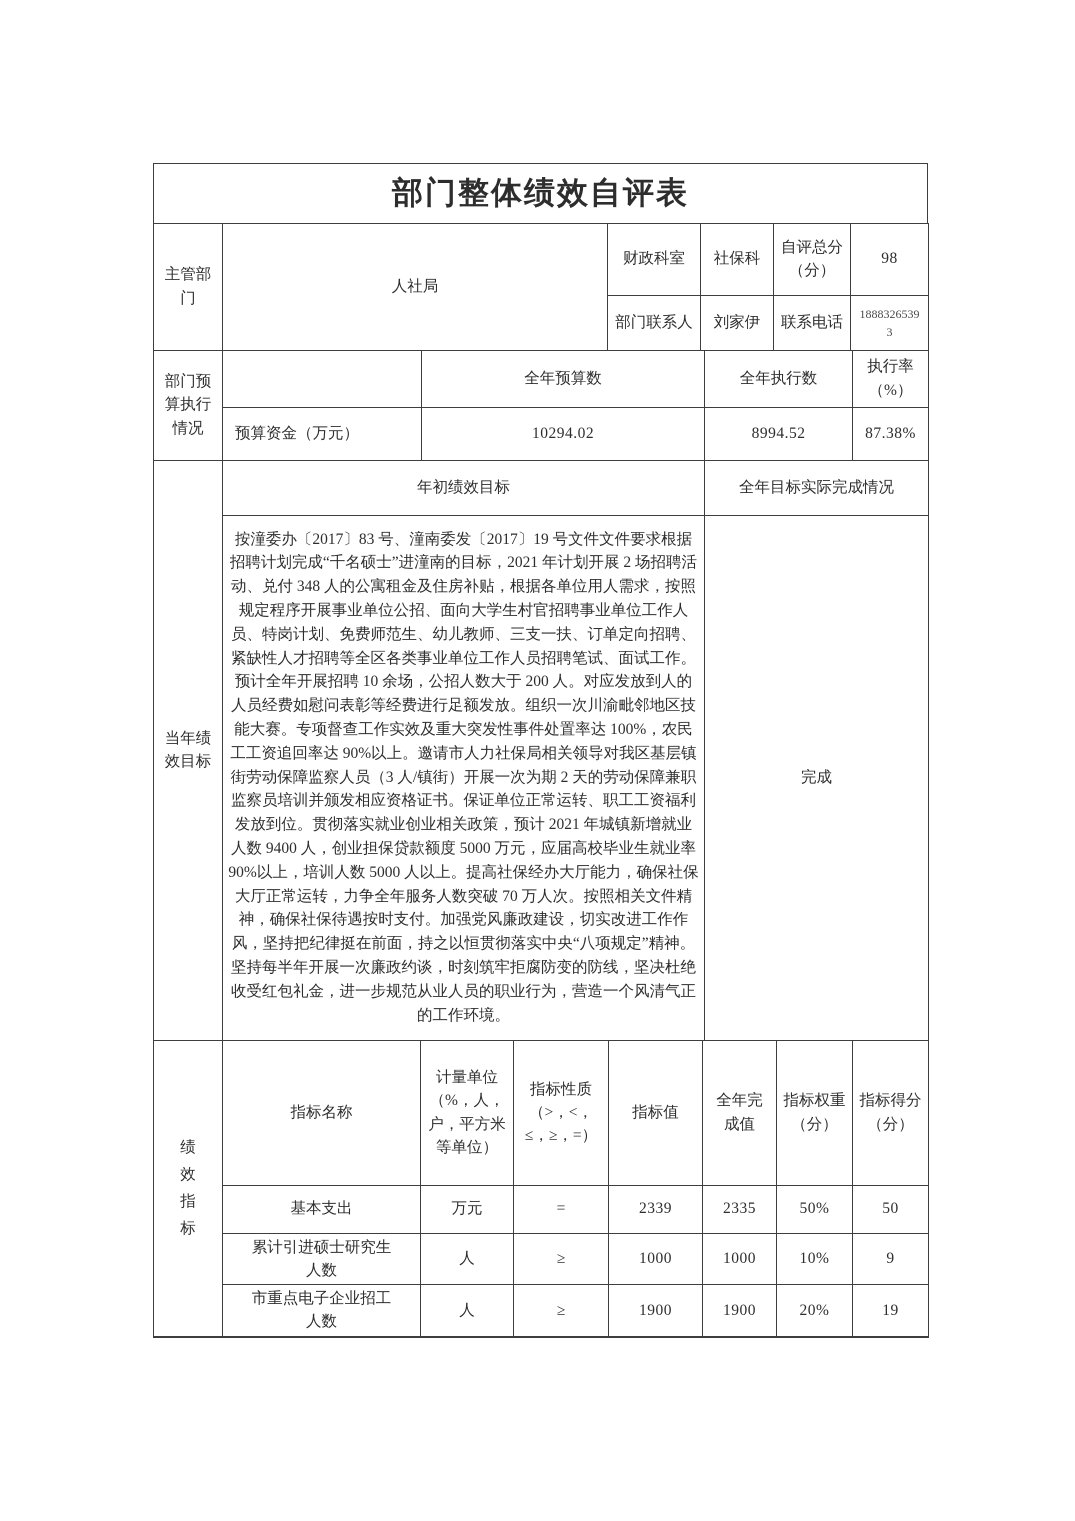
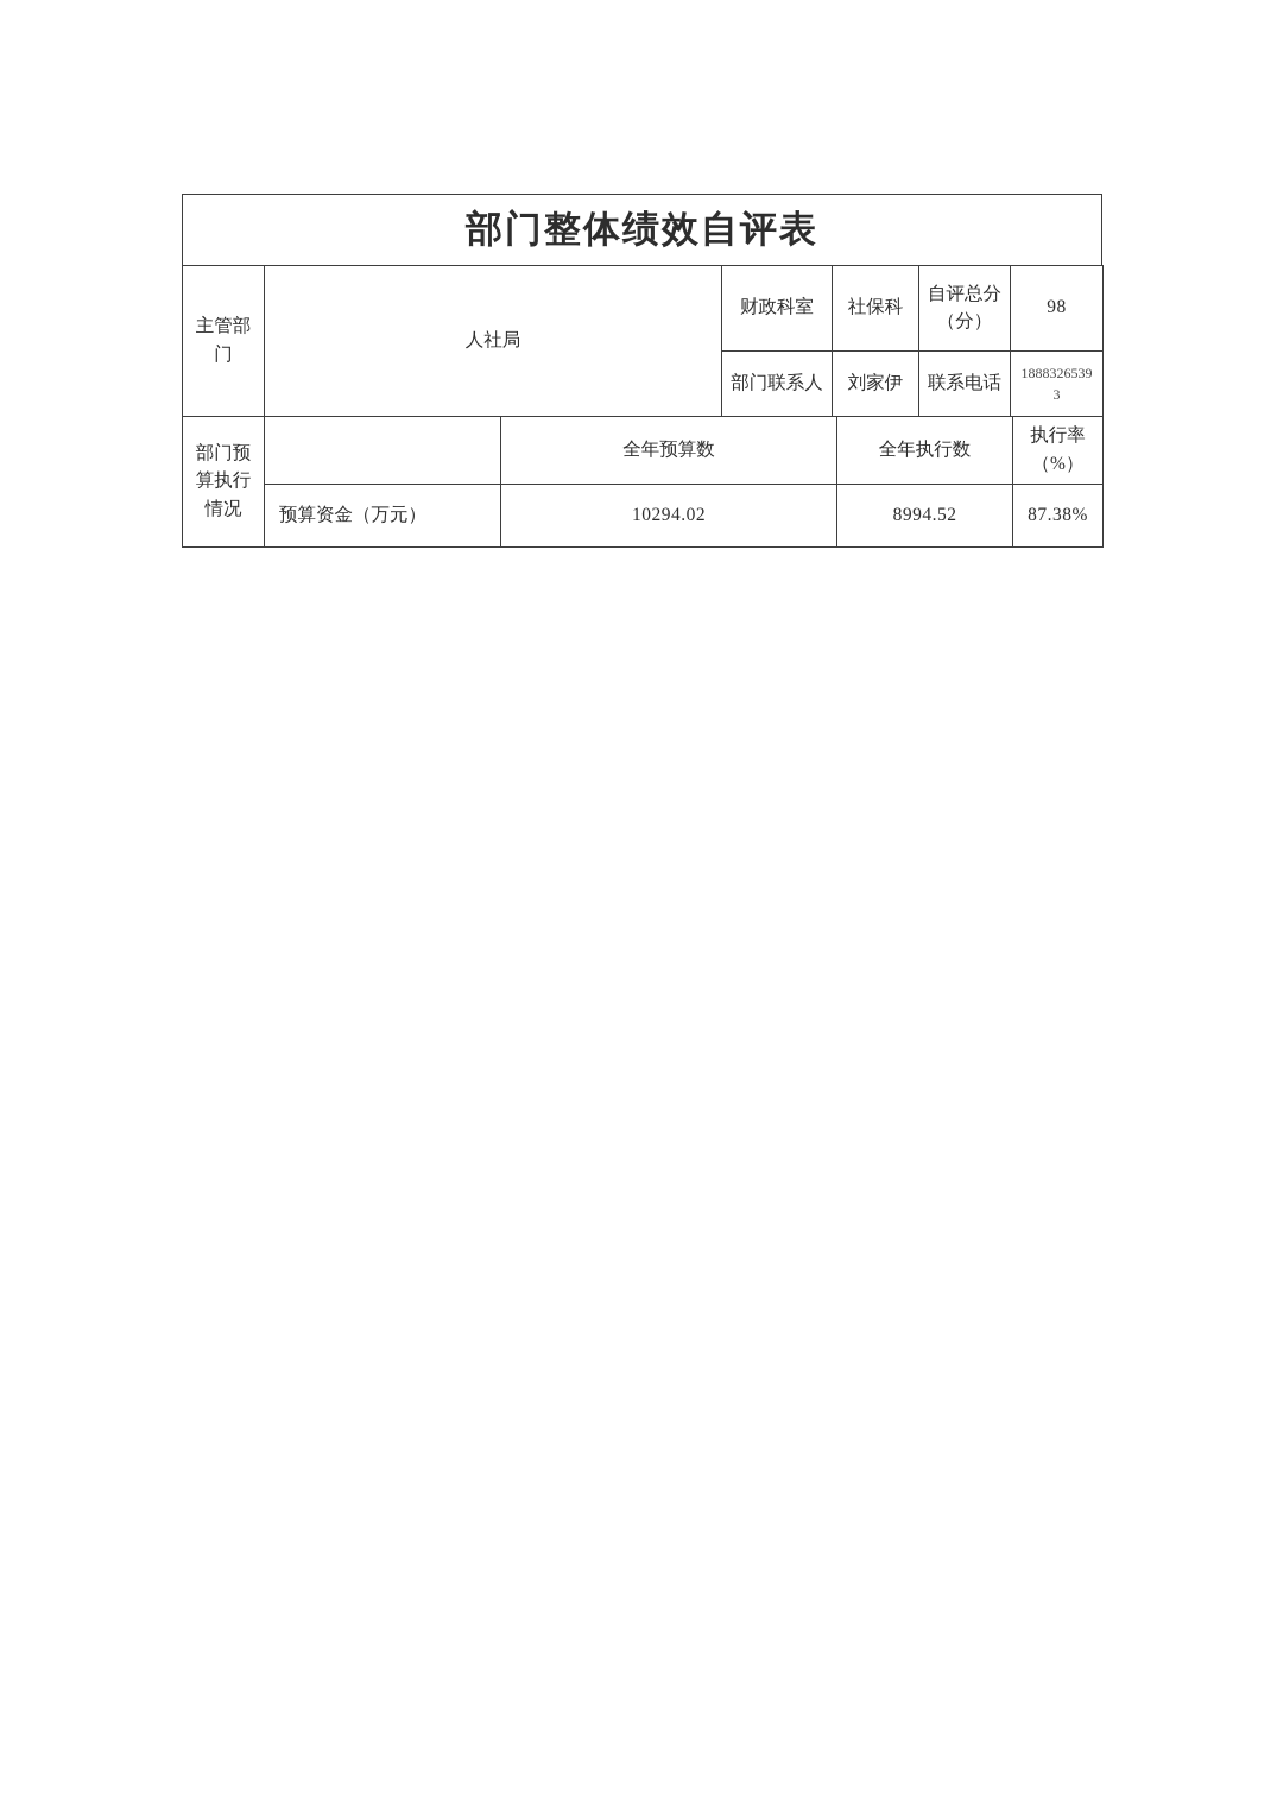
  部门整体绩效自评表
  主管部门	人社局	财政科室	社保科	自评总分（分）	98
  部门联系人	刘家伊	联系电话	18883265393
  部门预算执行情况		全年预算数	全年执行数	执行率（%）
  预算资金（万元）	10294.02	8994.52	87.38%
- 当年绩效目标	年初绩效目标	全年目标实际完成情况
- 按潼委办〔2017〕83 号、潼南委发〔2017〕19 号文件文件要求根据招聘计划完成“千名硕士”进潼南的目标，2021 年计划开展 2 场招聘活动、兑付 348 人的公寓租金及住房补贴，根据各单位用人需求，按照规定程序开展事业单位公招、面向大学生村官招聘事业单位工作人员、特岗计划、免费师范生、幼儿教师、三支一扶、订单定向招聘、紧缺性人才招聘等全区各类事业单位工作人员招聘笔试、面试工作。预计全年开展招聘 10 余场，公招人数大于 200 人。对应发放到人的人员经费如慰问表彰等经费进行足额发放。组织一次川渝毗邻地区技能大赛。专项督查工作实效及重大突发性事件处置率达 100%，农民工工资追回率达 90%以上。邀请市人力社保局相关领导对我区基层镇街劳动保障监察人员（3 人/镇街）开展一次为期 2 天的劳动保障兼职监察员培训并颁发相应资格证书。保证单位正常运转、职工工资福利发放到位。贯彻落实就业创业相关政策，预计 2021 年城镇新增就业人数 9400 人，创业担保贷款额度 5000 万元，应届高校毕业生就业率 90%以上，培训人数 5000 人以上。提高社保经办大厅能力，确保社保大厅正常运转，力争全年服务人数突破 70 万人次。按照相关文件精神，确保社保待遇按时支付。加强党风廉政建设，切实改进工作作风，坚持把纪律挺在前面，持之以恒贯彻落实中央“八项规定”精神。坚持每半年开展一次廉政约谈，时刻筑牢拒腐防变的防线，坚决杜绝收受红包礼金，进一步规范从业人员的职业行为，营造一个风清气正的工作环境。	完成
- 绩效指标	指标名称	计量单位（%，人，户，平方米等单位）	指标性质（>，<，≤，≥，=）	指标值	全年完成值	指标权重（分）	指标得分（分）
- 基本支出	万元	=	2339	2335	50%	50
- 累计引进硕士研究生人数	人	≥	1000	1000	10%	9
- 市重点电子企业招工人数	人	≥	1900	1900	20%	19
